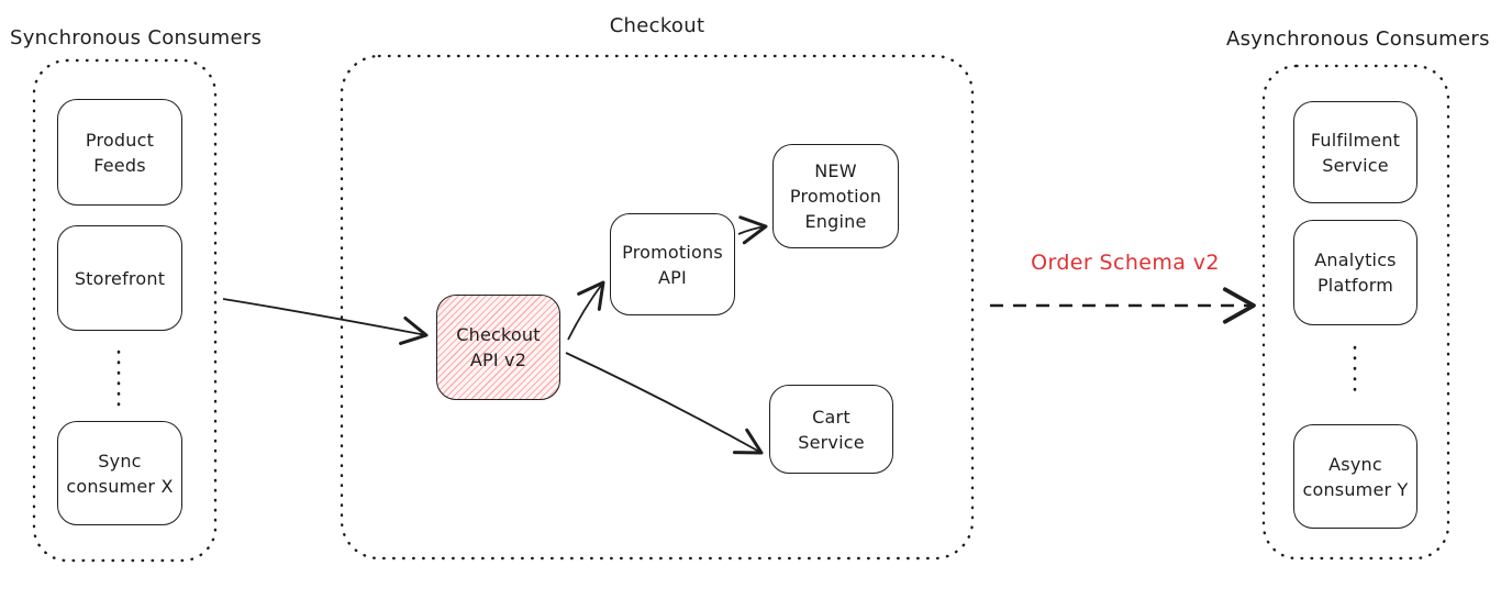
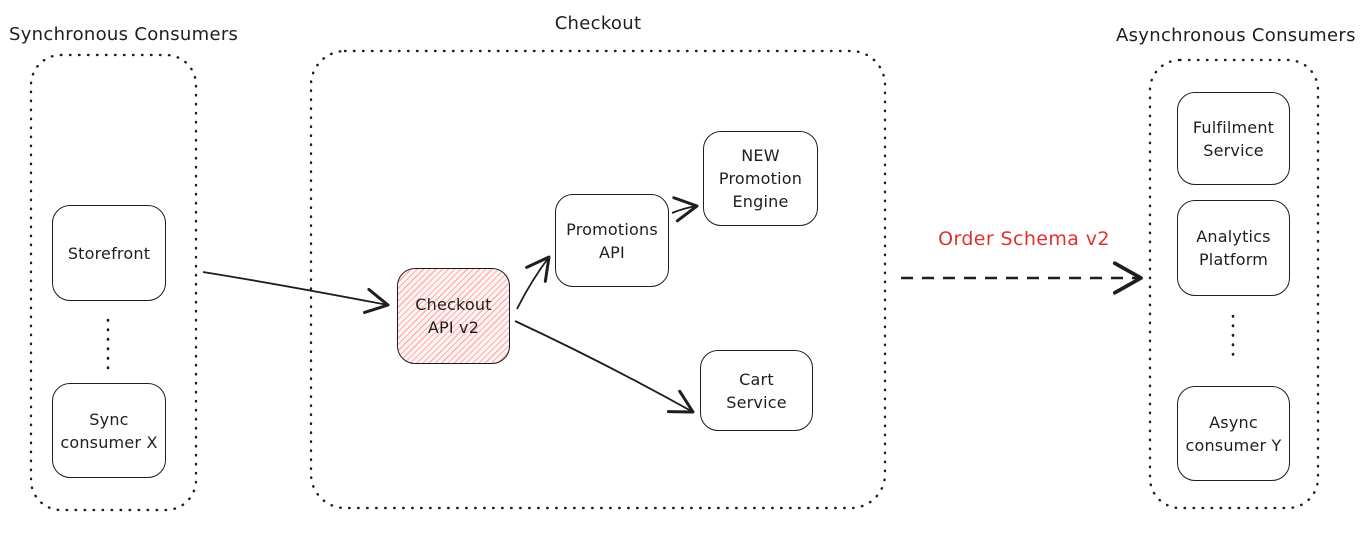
  Synchronous Consumers
  Checkout
  Asynchronous Consumers
- Product
- Feeds
  Storefront
  Sync
  consumer X
  Checkout
  API v2
  Promotions
  API
  NEW
  Promotion
  Engine
  Cart
  Service
  Fulfilment
  Service
  Analytics
  Platform
  Async
  consumer Y
  Order Schema v2
